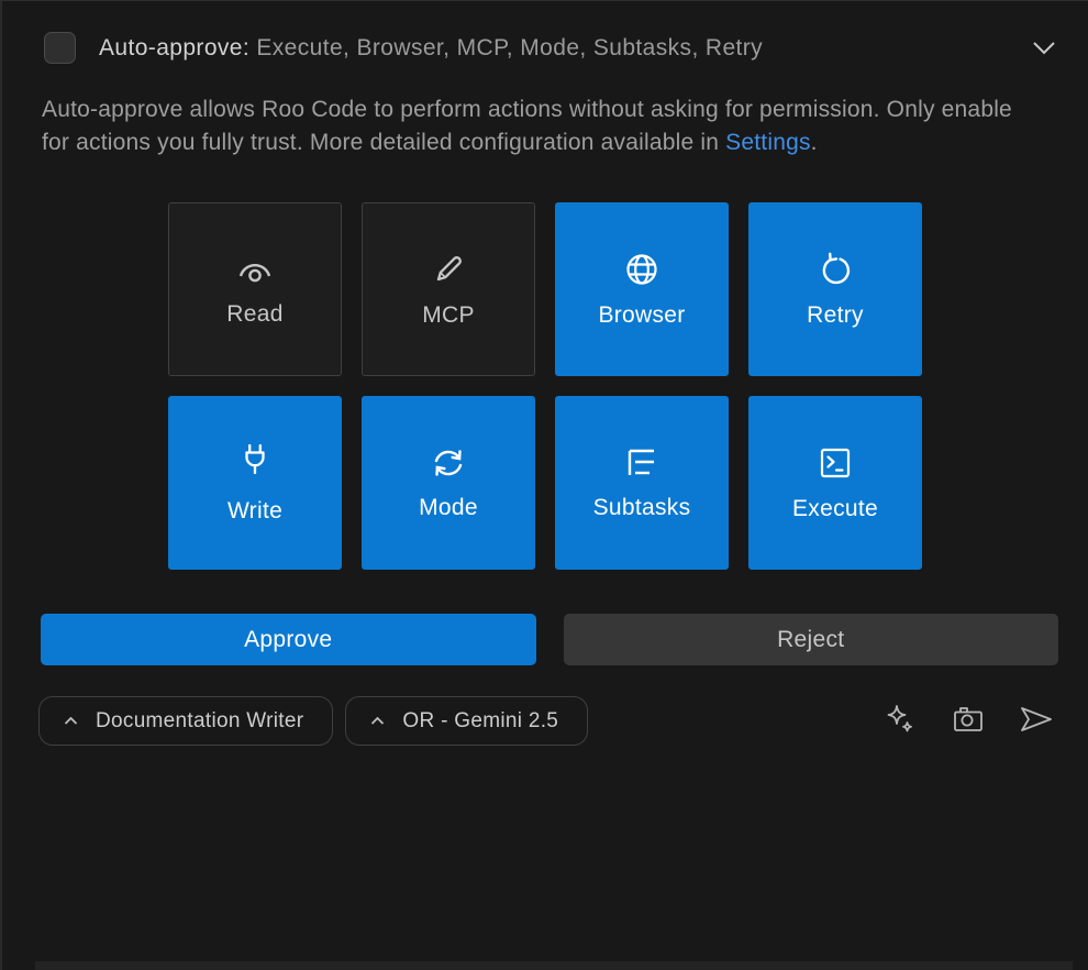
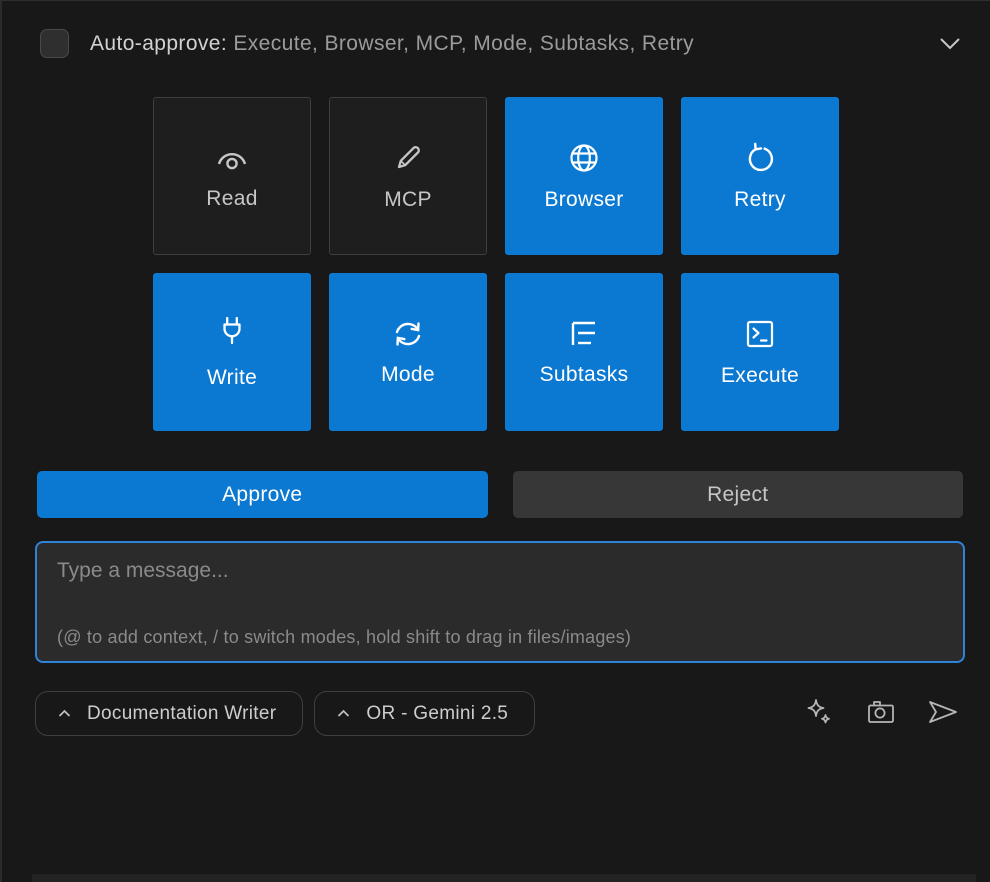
  Auto-approve: Execute, Browser, MCP, Mode, Subtasks, Retry
- Auto-approve allows Roo Code to perform actions without asking for permission. Only enable for actions you fully trust. More detailed configuration available in Settings.
  Read
  MCP
  Browser
  Retry
  Write
  Mode
  Subtasks
  Execute
  Approve
  Reject
+ Type a message...
+ (@ to add context, / to switch modes, hold shift to drag in files/images)
  Documentation Writer
  OR - Gemini 2.5
